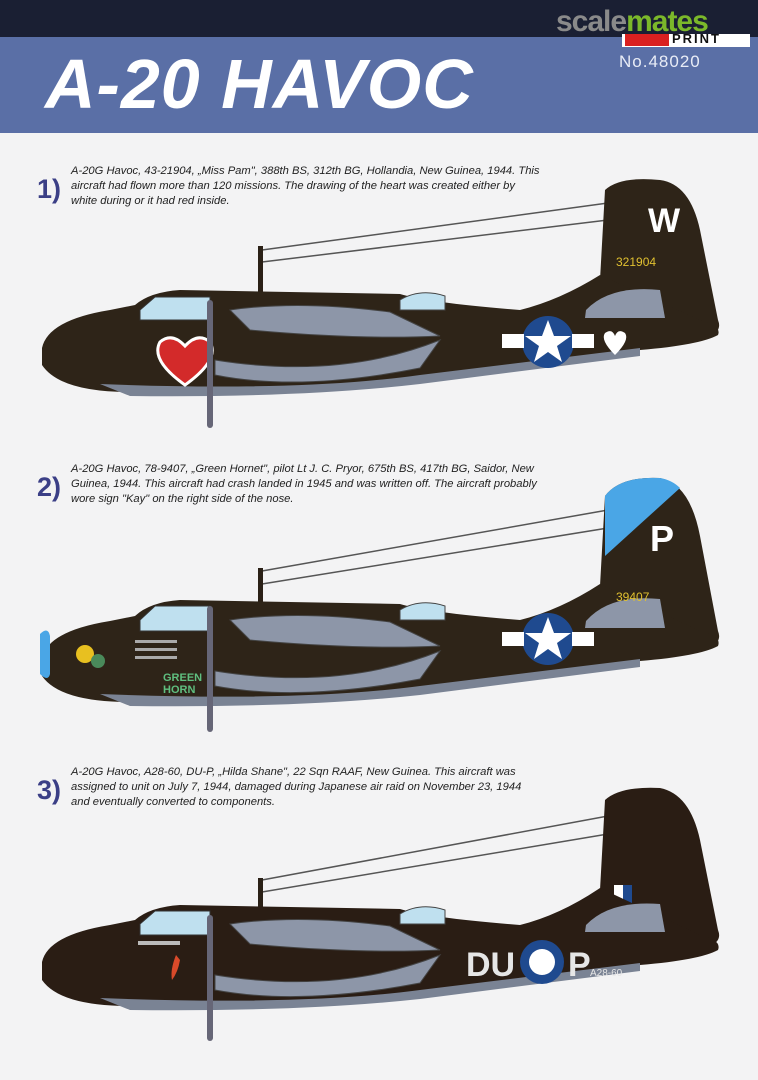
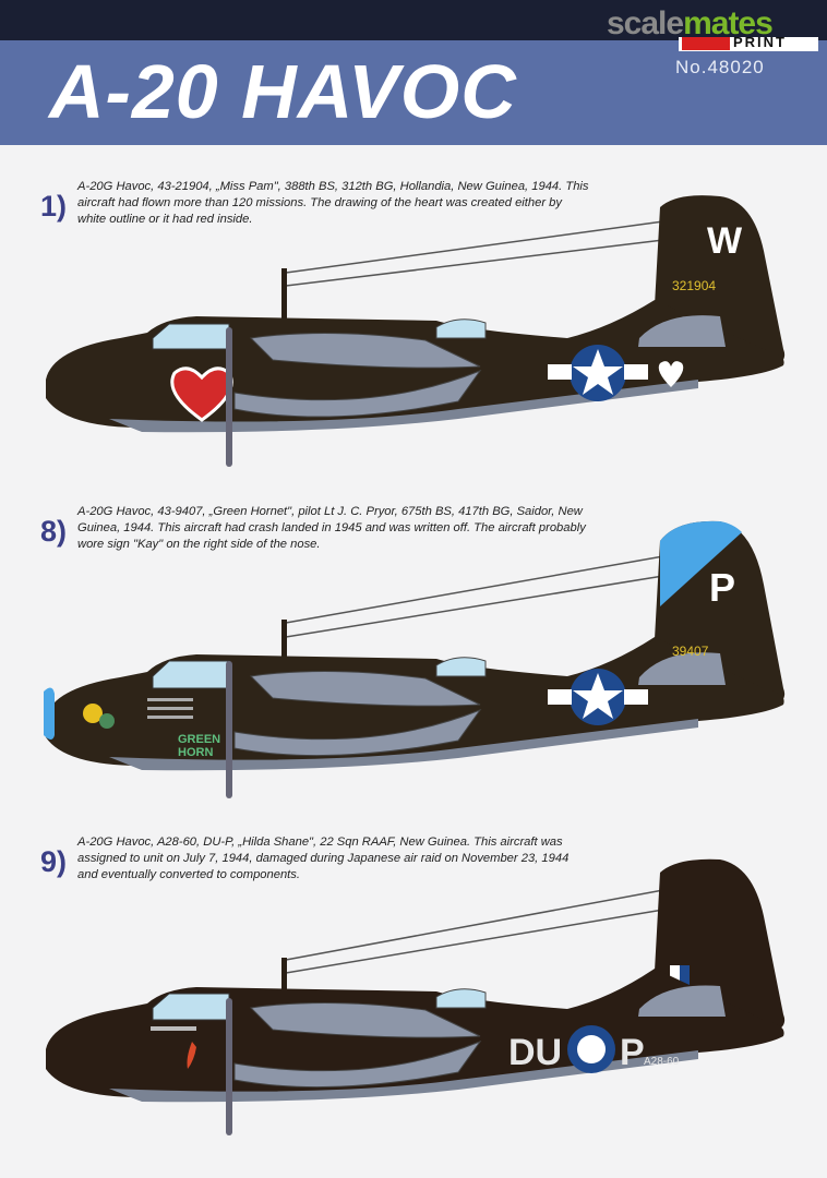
  A-20 HAVOC
  scalemates
  PRINT
  No.48020
  1)
- A-20G Havoc, 43-21904, „Miss Pam", 388th BS, 312th BG, Hollandia, New Guinea, 1944. This aircraft had flown more than 120 missions. The drawing of the heart was created either by white during or it had red inside.
+ A-20G Havoc, 43-21904, „Miss Pam", 388th BS, 312th BG, Hollandia, New Guinea, 1944. This aircraft had flown more than 120 missions. The drawing of the heart was created either by white outline or it had red inside.
  321904
  W
- 2)
+ 8)
- A-20G Havoc, 78-9407, „Green Hornet", pilot Lt J. C. Pryor, 675th BS, 417th BG, Saidor, New Guinea, 1944. This aircraft had crash landed in 1945 and was written off. The aircraft probably wore sign "Kay" on the right side of the nose.
+ A-20G Havoc, 43-9407, „Green Hornet", pilot Lt J. C. Pryor, 675th BS, 417th BG, Saidor, New Guinea, 1944. This aircraft had crash landed in 1945 and was written off. The aircraft probably wore sign "Kay" on the right side of the nose.
  GREEN
  HORN
  39407
  P
- 3)
+ 9)
  A-20G Havoc, A28-60, DU-P, „Hilda Shane", 22 Sqn RAAF, New Guinea. This aircraft was assigned to unit on July 7, 1944, damaged during Japanese air raid on November 23, 1944 and eventually converted to components.
  DU
  P
  A28-60
